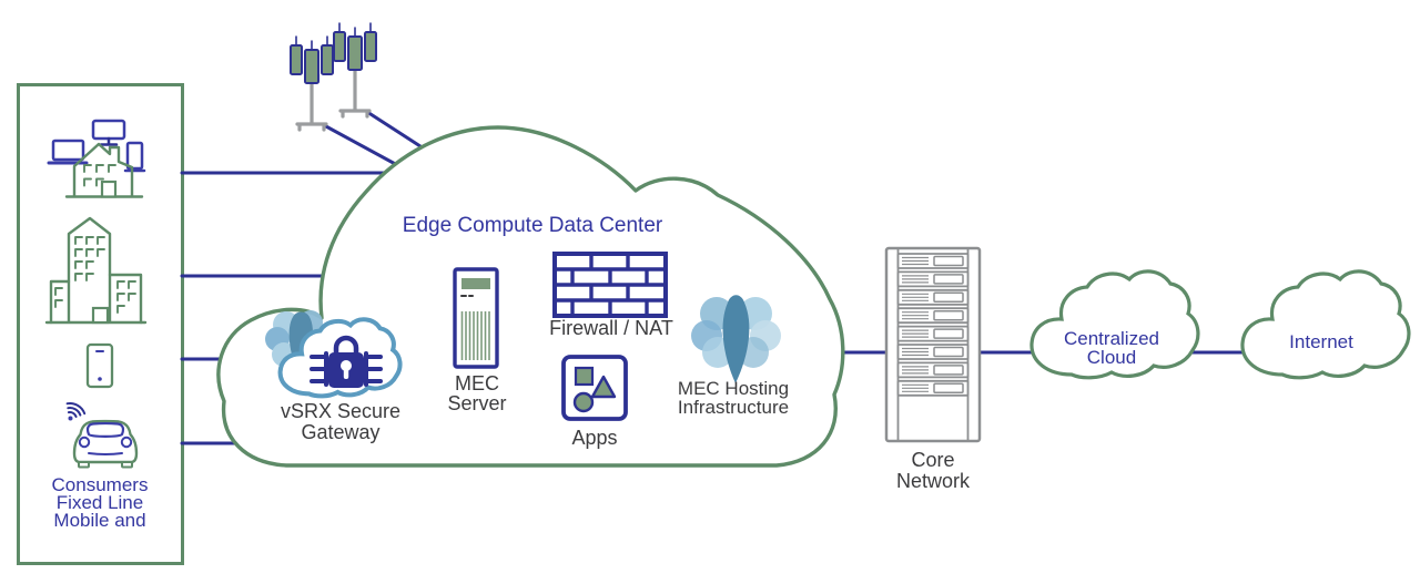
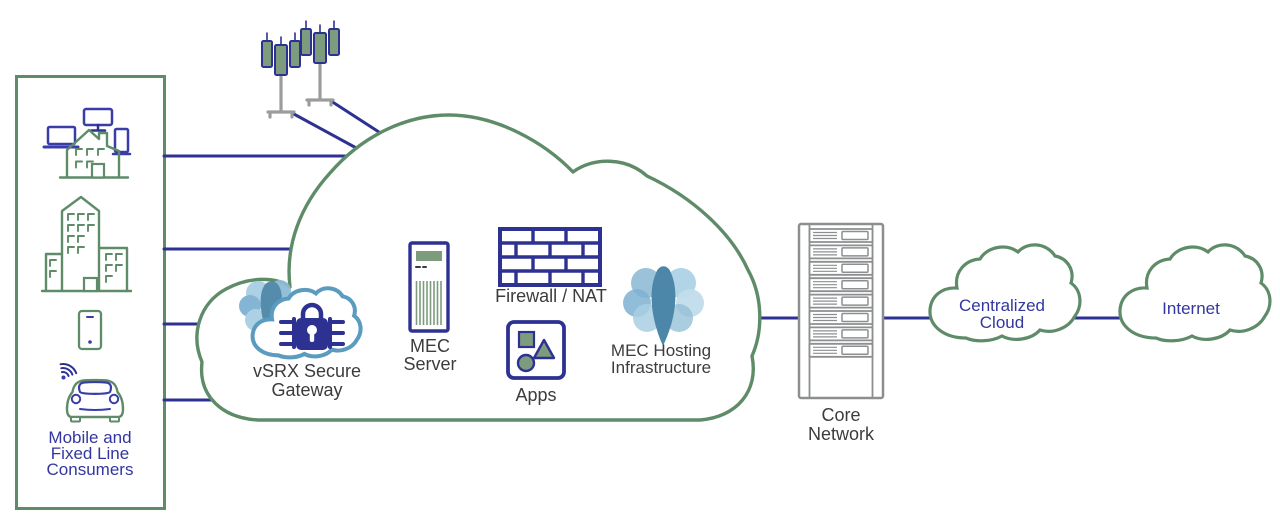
- Consumers
+ Mobile and
  Fixed Line
- Mobile and
+ Consumers
- Edge Compute Data Center
  vSRX Secure
  Gateway
  MEC
  Server
  Firewall / NAT
  Apps
  MEC Hosting
  Infrastructure
  Core
  Network
  Centralized
  Cloud
  Internet
